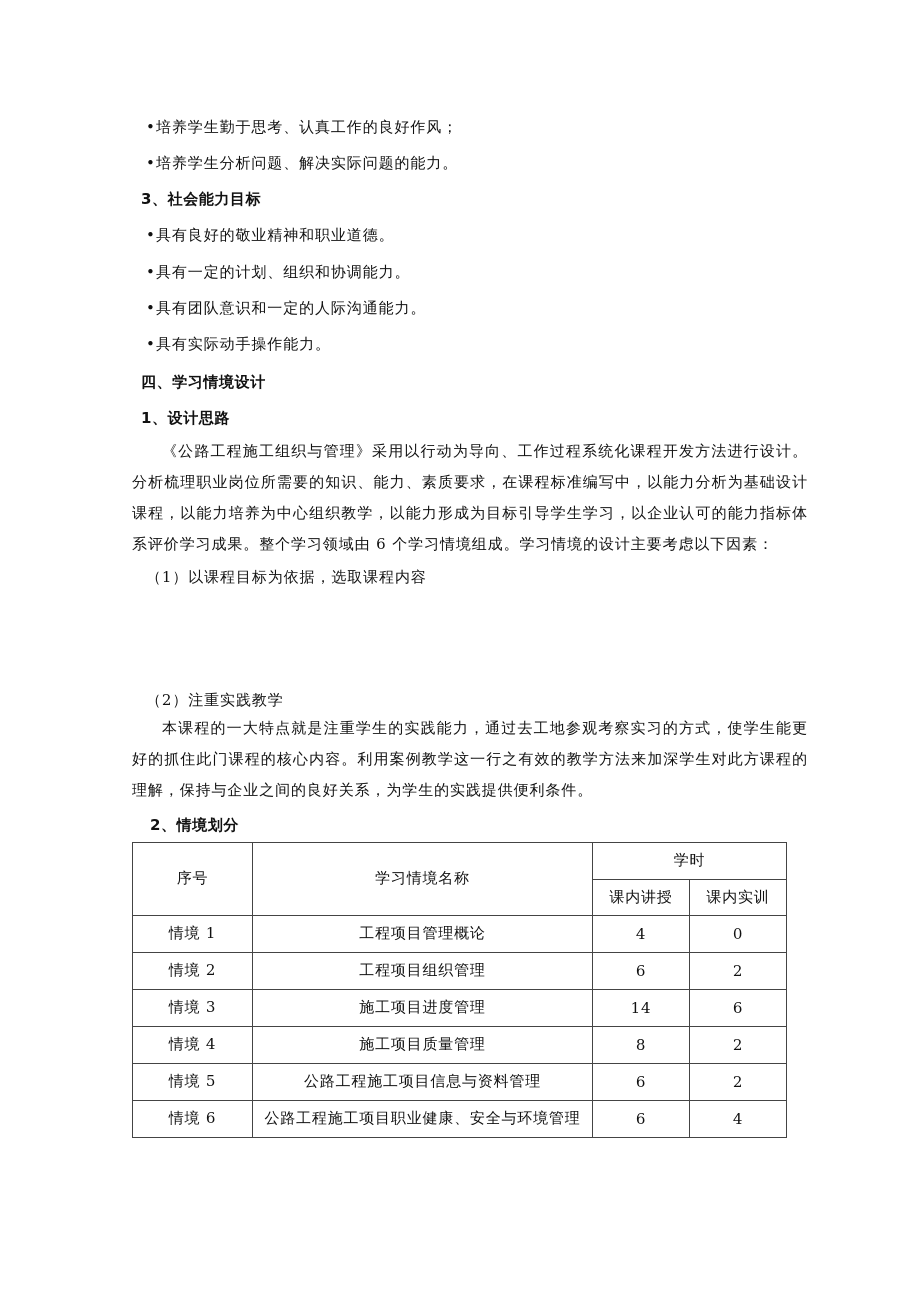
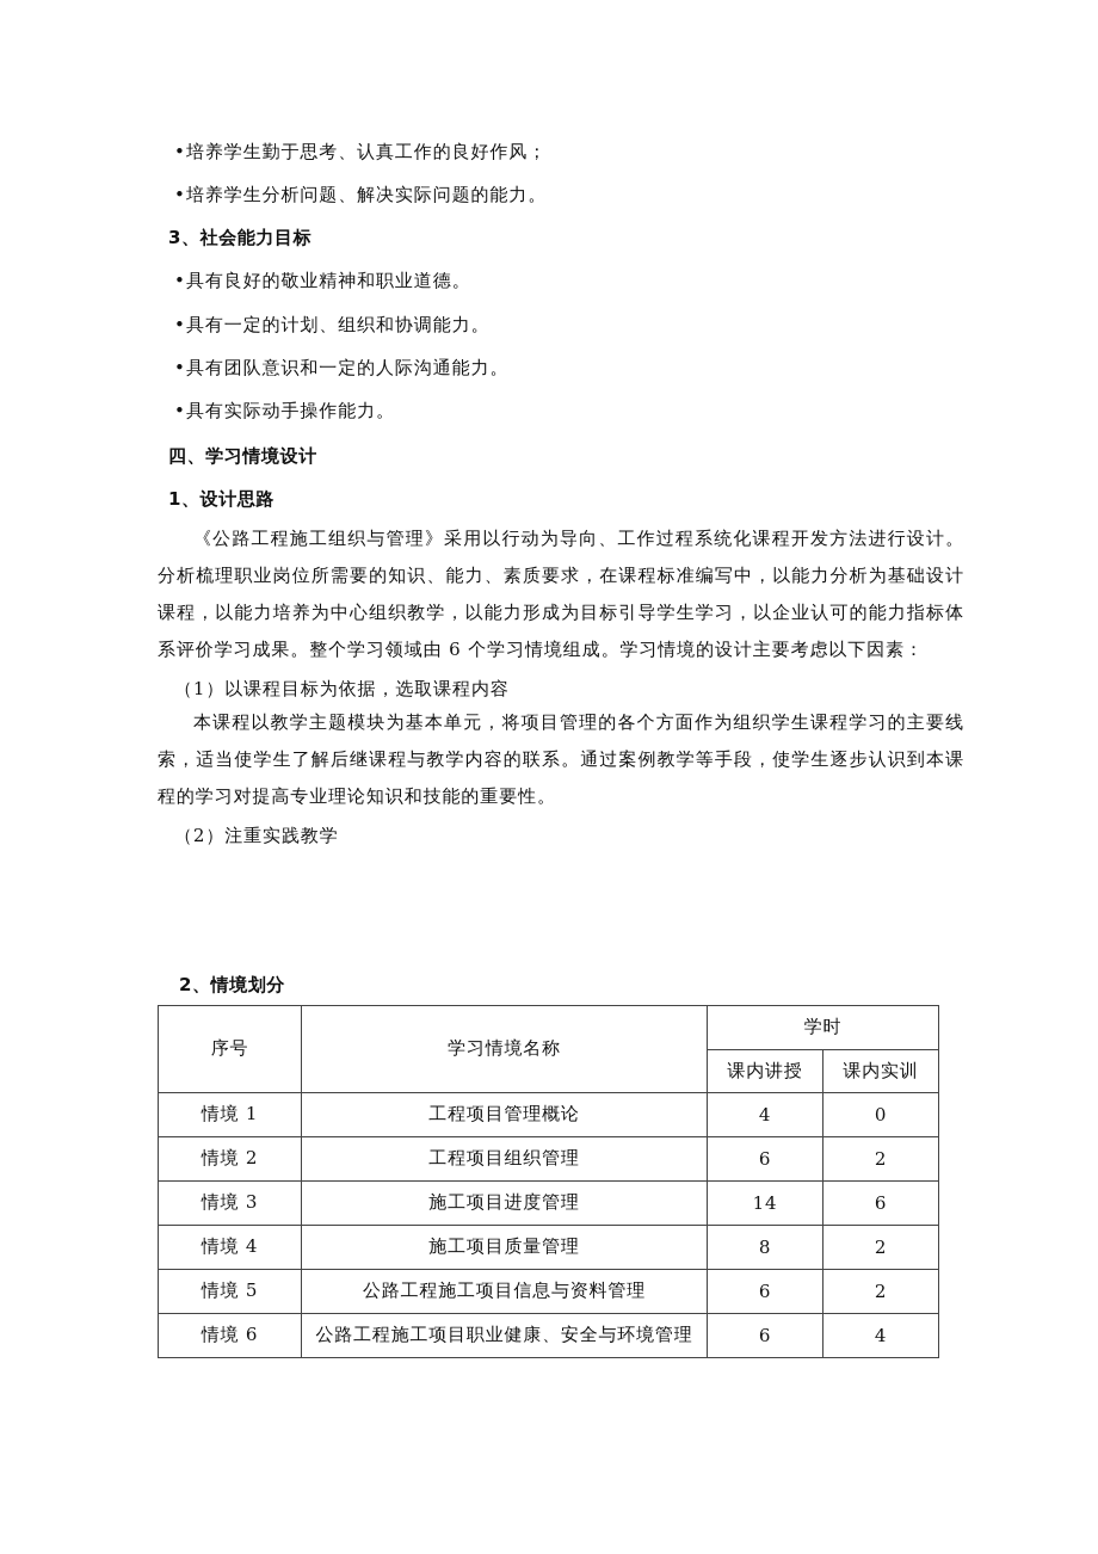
  •培养学生勤于思考、认真工作的良好作风；
  •培养学生分析问题、解决实际问题的能力。
  3、社会能力目标
  •具有良好的敬业精神和职业道德。
  •具有一定的计划、组织和协调能力。
  •具有团队意识和一定的人际沟通能力。
  •具有实际动手操作能力。
  四、学习情境设计
  1、设计思路
  《公路工程施工组织与管理》采用以行动为导向、工作过程系统化课程开发方法进行设计。分析梳理职业岗位所需要的知识、能力、素质要求，在课程标准编写中，以能力分析为基础设计课程，以能力培养为中心组织教学，以能力形成为目标引导学生学习，以企业认可的能力指标体系评价学习成果。整个学习领域由 6 个学习情境组成。学习情境的设计主要考虑以下因素：
  （1）以课程目标为依据，选取课程内容
+ 本课程以教学主题模块为基本单元，将项目管理的各个方面作为组织学生课程学习的主要线索，适当使学生了解后继课程与教学内容的联系。通过案例教学等手段，使学生逐步认识到本课程的学习对提高专业理论知识和技能的重要性。
  （2）注重实践教学
- 本课程的一大特点就是注重学生的实践能力，通过去工地参观考察实习的方式，使学生能更好的抓住此门课程的核心内容。利用案例教学这一行之有效的教学方法来加深学生对此方课程的理解，保持与企业之间的良好关系，为学生的实践提供便利条件。
  2、情境划分
  序号	学习情境名称	学时
  课内讲授	课内实训
  情境 1	工程项目管理概论	4	0
  情境 2	工程项目组织管理	6	2
  情境 3	施工项目进度管理	14	6
  情境 4	施工项目质量管理	8	2
  情境 5	公路工程施工项目信息与资料管理	6	2
  情境 6	公路工程施工项目职业健康、安全与环境管理	6	4
